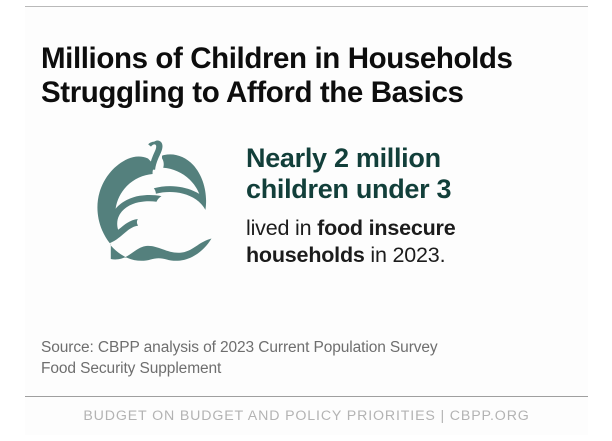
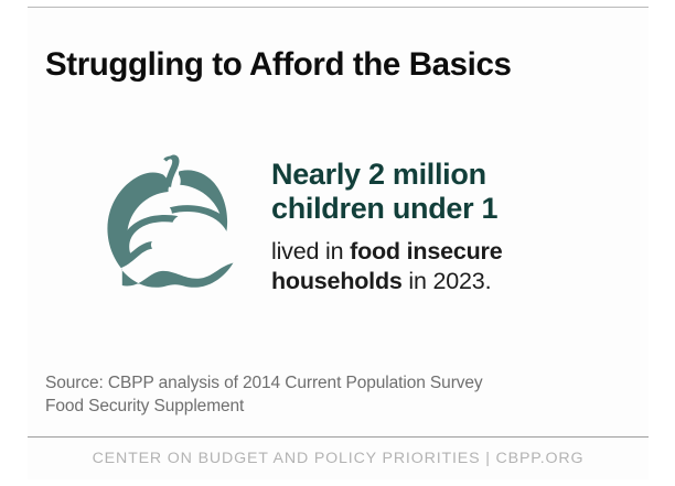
- Millions of Children in Households
  Struggling to Afford the Basics
  Nearly 2 million
- children under 3
+ children under 1
  lived in food insecure
  households in 2023.
- Source: CBPP analysis of 2023 Current Population Survey
+ Source: CBPP analysis of 2014 Current Population Survey
  Food Security Supplement
- BUDGET ON BUDGET AND POLICY PRIORITIES | CBPP.ORG
+ CENTER ON BUDGET AND POLICY PRIORITIES | CBPP.ORG
